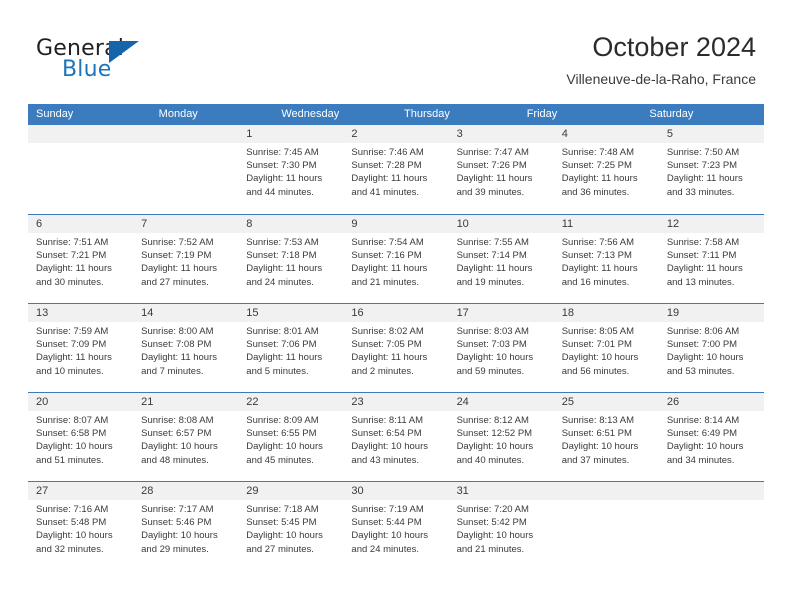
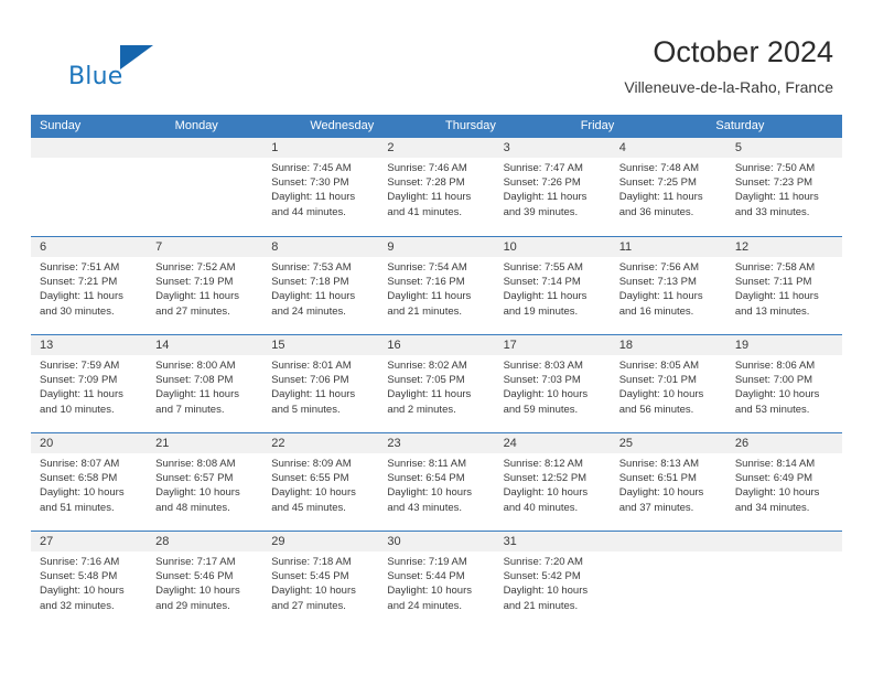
- General
  Blue
  October 2024
  Villeneuve-de-la-Raho, France
  Sunday
  Monday
  Wednesday
  Thursday
  Friday
  Saturday
  1
  Sunrise: 7:45 AM
  Sunset: 7:30 PM
  Daylight: 11 hours
  and 44 minutes.
  2
  Sunrise: 7:46 AM
  Sunset: 7:28 PM
  Daylight: 11 hours
  and 41 minutes.
  3
  Sunrise: 7:47 AM
  Sunset: 7:26 PM
  Daylight: 11 hours
  and 39 minutes.
  4
  Sunrise: 7:48 AM
  Sunset: 7:25 PM
  Daylight: 11 hours
  and 36 minutes.
  5
  Sunrise: 7:50 AM
  Sunset: 7:23 PM
  Daylight: 11 hours
  and 33 minutes.
  6
  Sunrise: 7:51 AM
  Sunset: 7:21 PM
  Daylight: 11 hours
  and 30 minutes.
  7
  Sunrise: 7:52 AM
  Sunset: 7:19 PM
  Daylight: 11 hours
  and 27 minutes.
  8
  Sunrise: 7:53 AM
  Sunset: 7:18 PM
  Daylight: 11 hours
  and 24 minutes.
  9
  Sunrise: 7:54 AM
  Sunset: 7:16 PM
  Daylight: 11 hours
  and 21 minutes.
  10
  Sunrise: 7:55 AM
  Sunset: 7:14 PM
  Daylight: 11 hours
  and 19 minutes.
  11
  Sunrise: 7:56 AM
  Sunset: 7:13 PM
  Daylight: 11 hours
  and 16 minutes.
  12
  Sunrise: 7:58 AM
  Sunset: 7:11 PM
  Daylight: 11 hours
  and 13 minutes.
  13
  Sunrise: 7:59 AM
  Sunset: 7:09 PM
  Daylight: 11 hours
  and 10 minutes.
  14
  Sunrise: 8:00 AM
  Sunset: 7:08 PM
  Daylight: 11 hours
  and 7 minutes.
  15
  Sunrise: 8:01 AM
  Sunset: 7:06 PM
  Daylight: 11 hours
  and 5 minutes.
  16
  Sunrise: 8:02 AM
  Sunset: 7:05 PM
  Daylight: 11 hours
  and 2 minutes.
  17
  Sunrise: 8:03 AM
  Sunset: 7:03 PM
  Daylight: 10 hours
  and 59 minutes.
  18
  Sunrise: 8:05 AM
  Sunset: 7:01 PM
  Daylight: 10 hours
  and 56 minutes.
  19
  Sunrise: 8:06 AM
  Sunset: 7:00 PM
  Daylight: 10 hours
  and 53 minutes.
  20
  Sunrise: 8:07 AM
  Sunset: 6:58 PM
  Daylight: 10 hours
  and 51 minutes.
  21
  Sunrise: 8:08 AM
  Sunset: 6:57 PM
  Daylight: 10 hours
  and 48 minutes.
  22
  Sunrise: 8:09 AM
  Sunset: 6:55 PM
  Daylight: 10 hours
  and 45 minutes.
  23
  Sunrise: 8:11 AM
  Sunset: 6:54 PM
  Daylight: 10 hours
  and 43 minutes.
  24
  Sunrise: 8:12 AM
  Sunset: 12:52 PM
  Daylight: 10 hours
  and 40 minutes.
  25
  Sunrise: 8:13 AM
  Sunset: 6:51 PM
  Daylight: 10 hours
  and 37 minutes.
  26
  Sunrise: 8:14 AM
  Sunset: 6:49 PM
  Daylight: 10 hours
  and 34 minutes.
  27
  Sunrise: 7:16 AM
  Sunset: 5:48 PM
  Daylight: 10 hours
  and 32 minutes.
  28
  Sunrise: 7:17 AM
  Sunset: 5:46 PM
  Daylight: 10 hours
  and 29 minutes.
  29
  Sunrise: 7:18 AM
  Sunset: 5:45 PM
  Daylight: 10 hours
  and 27 minutes.
  30
  Sunrise: 7:19 AM
  Sunset: 5:44 PM
  Daylight: 10 hours
  and 24 minutes.
  31
  Sunrise: 7:20 AM
  Sunset: 5:42 PM
  Daylight: 10 hours
  and 21 minutes.
